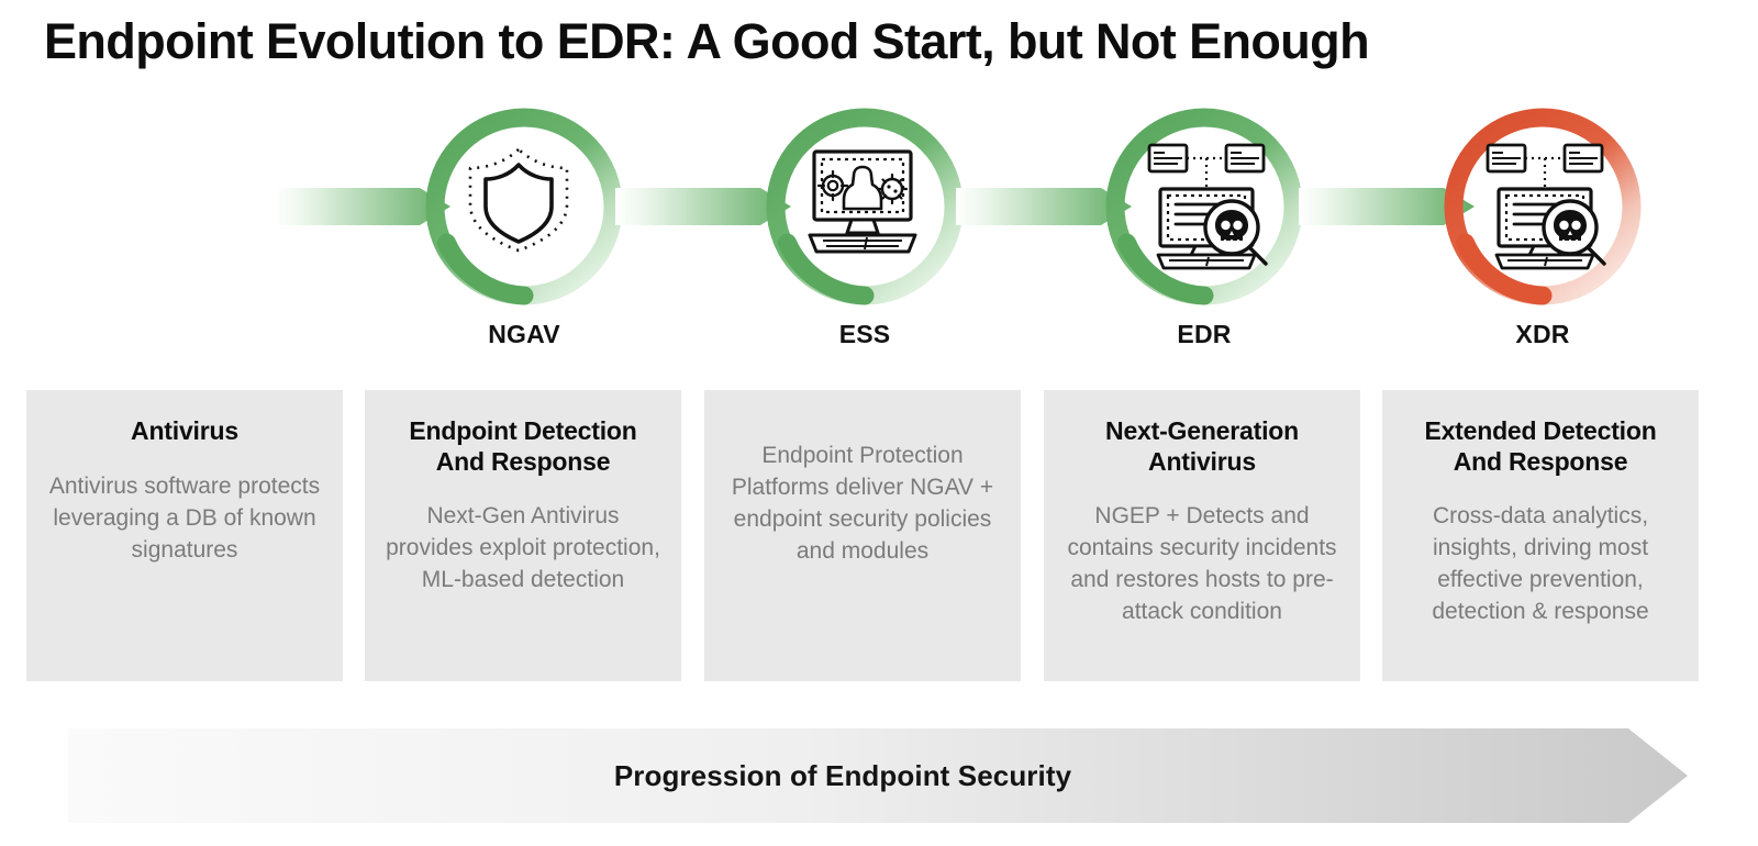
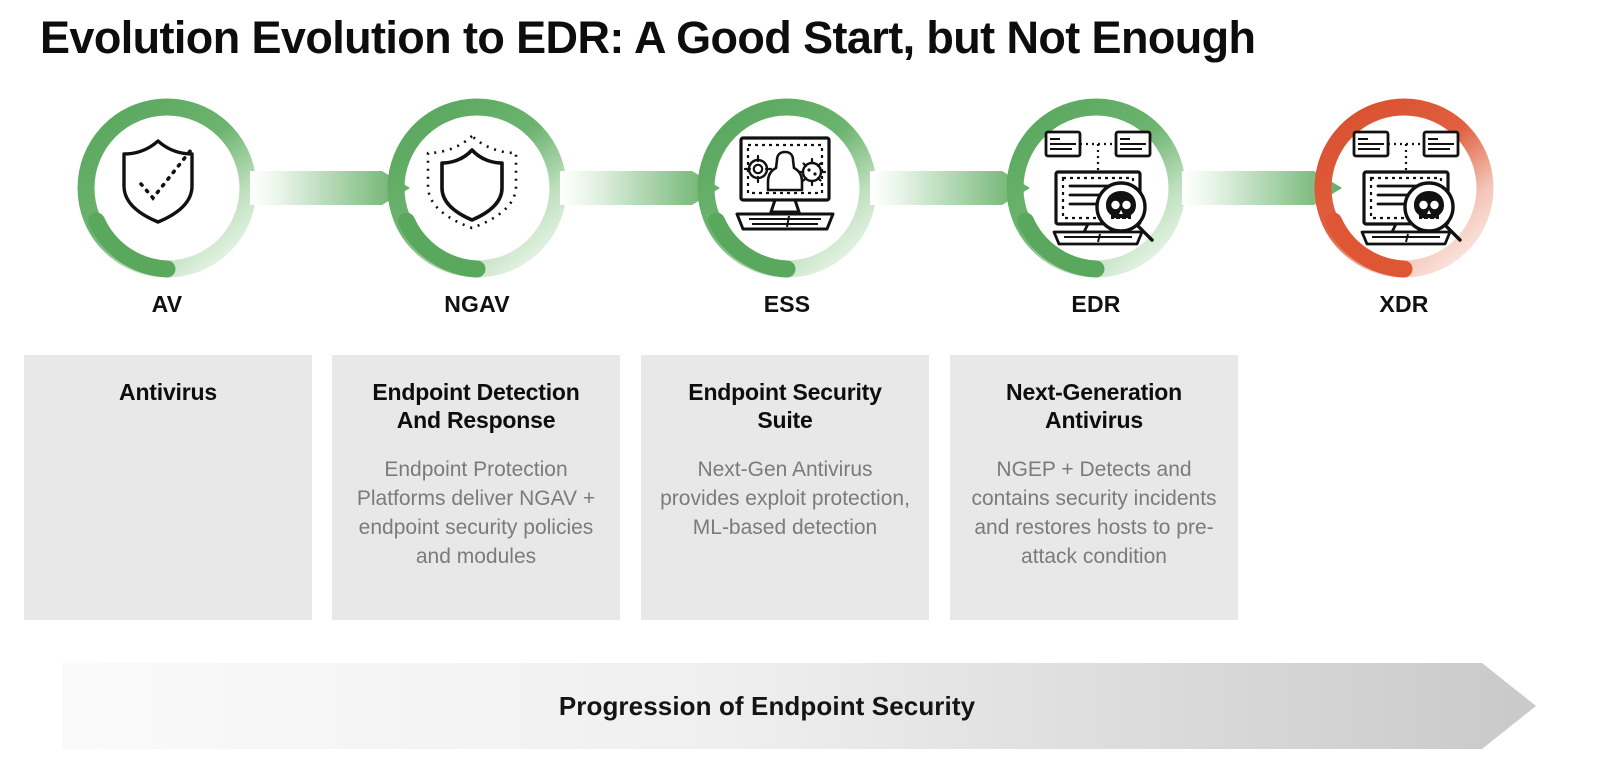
- Endpoint Evolution to EDR: A Good Start, but Not Enough
+ Evolution Evolution to EDR: A Good Start, but Not Enough
+ AV
  NGAV
  ESS
  EDR
  XDR
  Antivirus
- Antivirus software protects leveraging a DB of known signatures
  Endpoint Detection And Response
- Next-Gen Antivirus provides exploit protection, ML-based detection
+ Endpoint Protection Platforms deliver NGAV + endpoint security policies and modules
+ Endpoint Security Suite
- Endpoint Protection Platforms deliver NGAV + endpoint security policies and modules
+ Next-Gen Antivirus provides exploit protection, ML-based detection
  Next-Generation Antivirus
  NGEP + Detects and contains security incidents and restores hosts to pre-attack condition
- Extended Detection And Response
- Cross-data analytics, insights, driving most effective prevention, detection & response
  Progression of Endpoint Security
